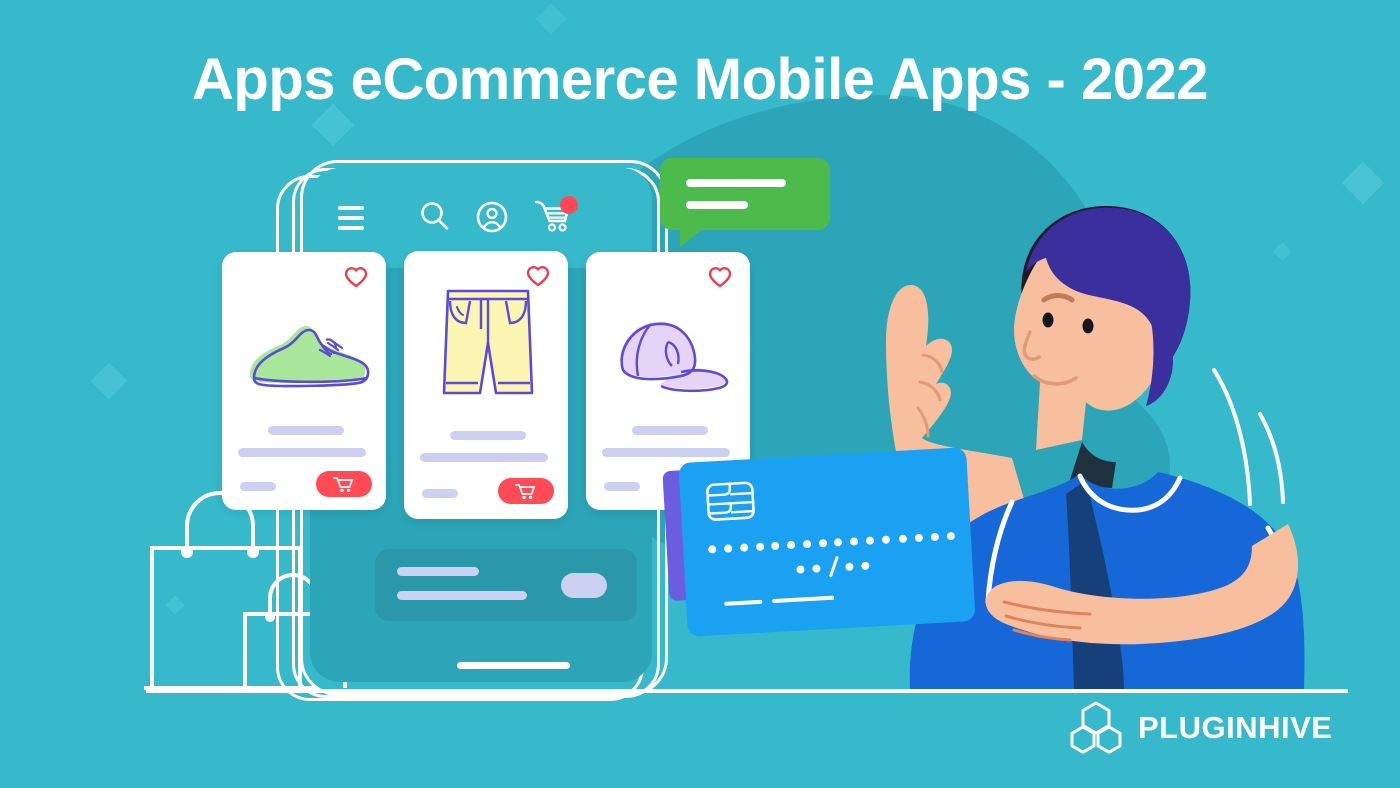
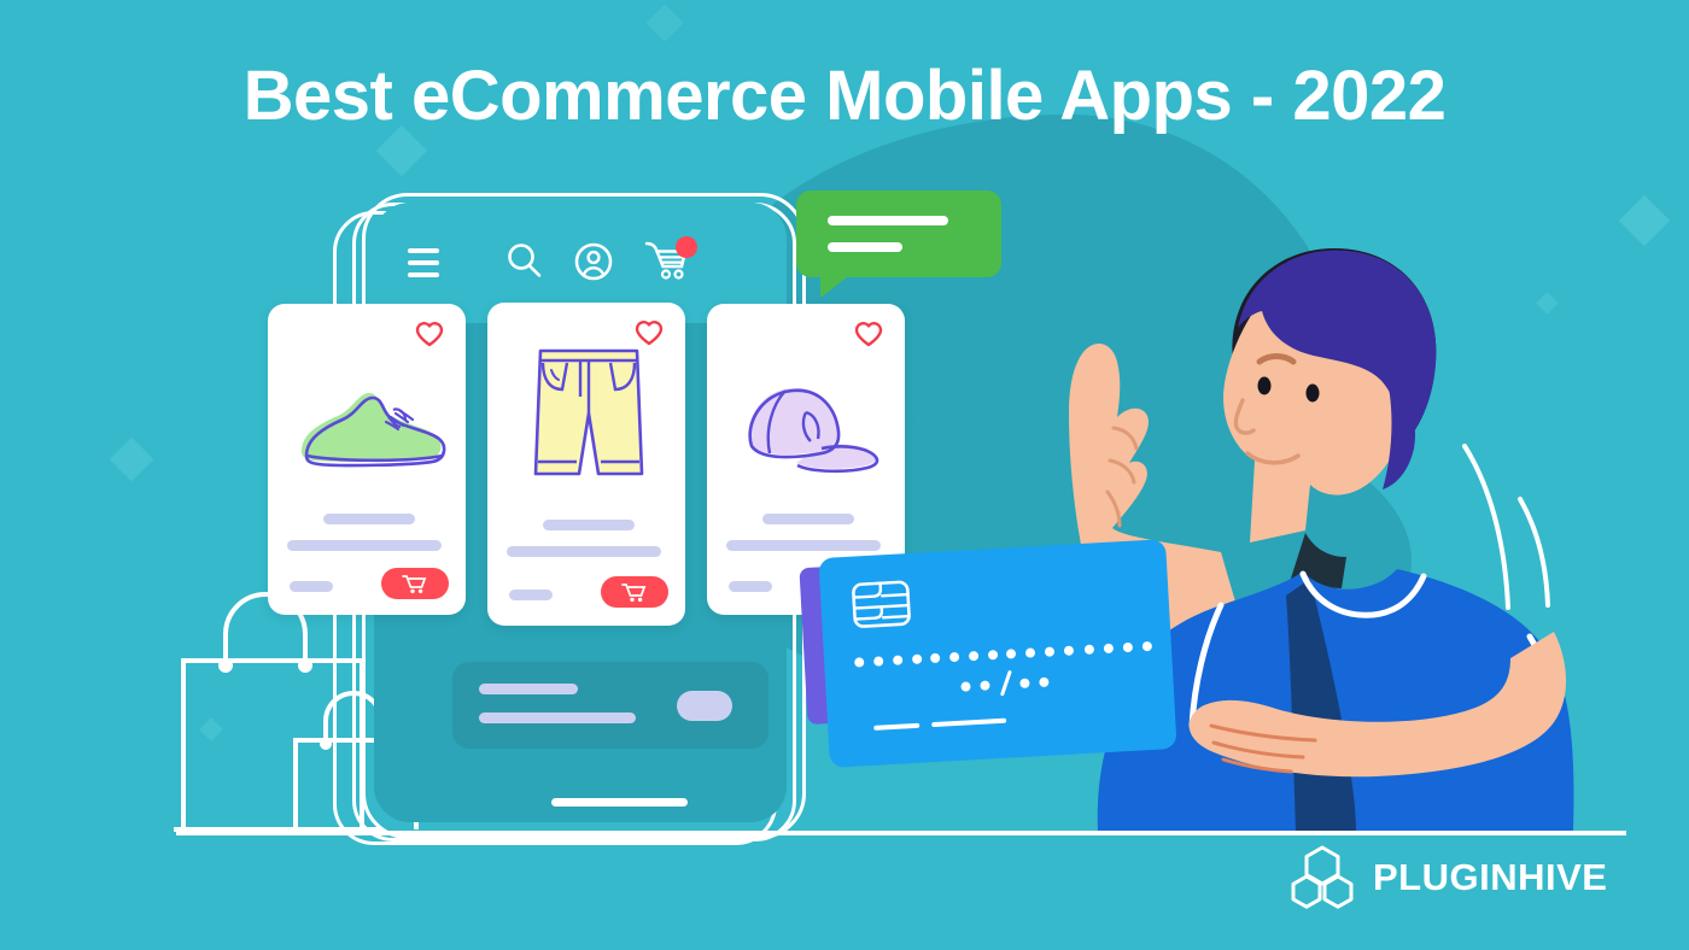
- Apps eCommerce Mobile Apps - 2022
+ Best eCommerce Mobile Apps - 2022
  PLUGINHIVE
